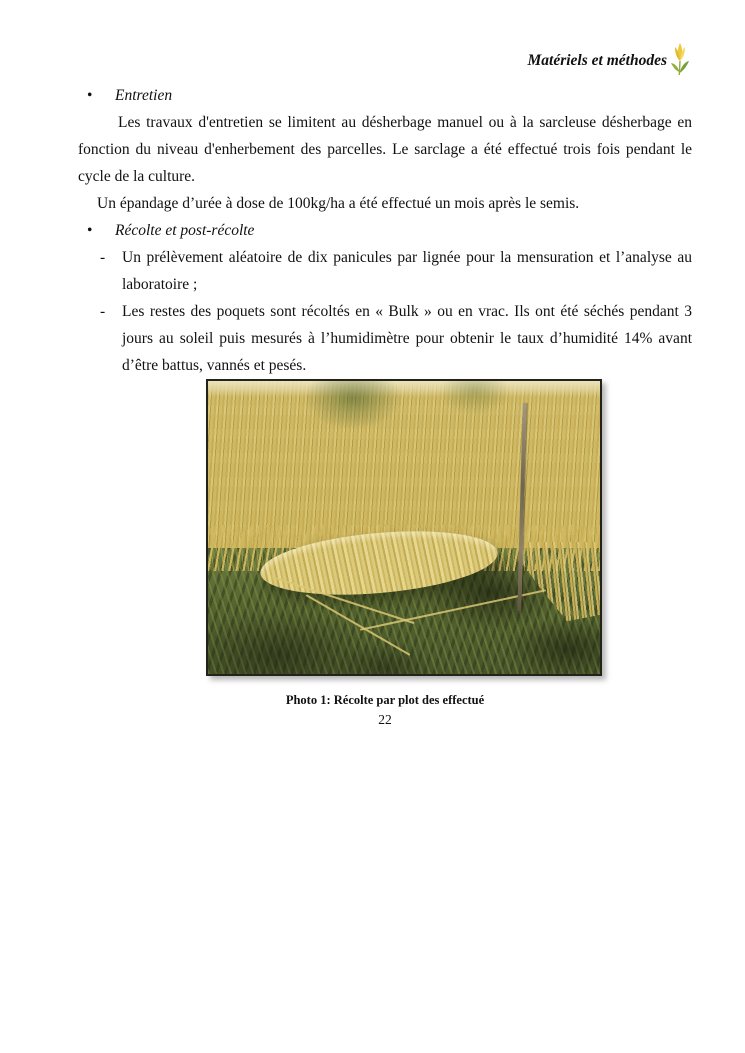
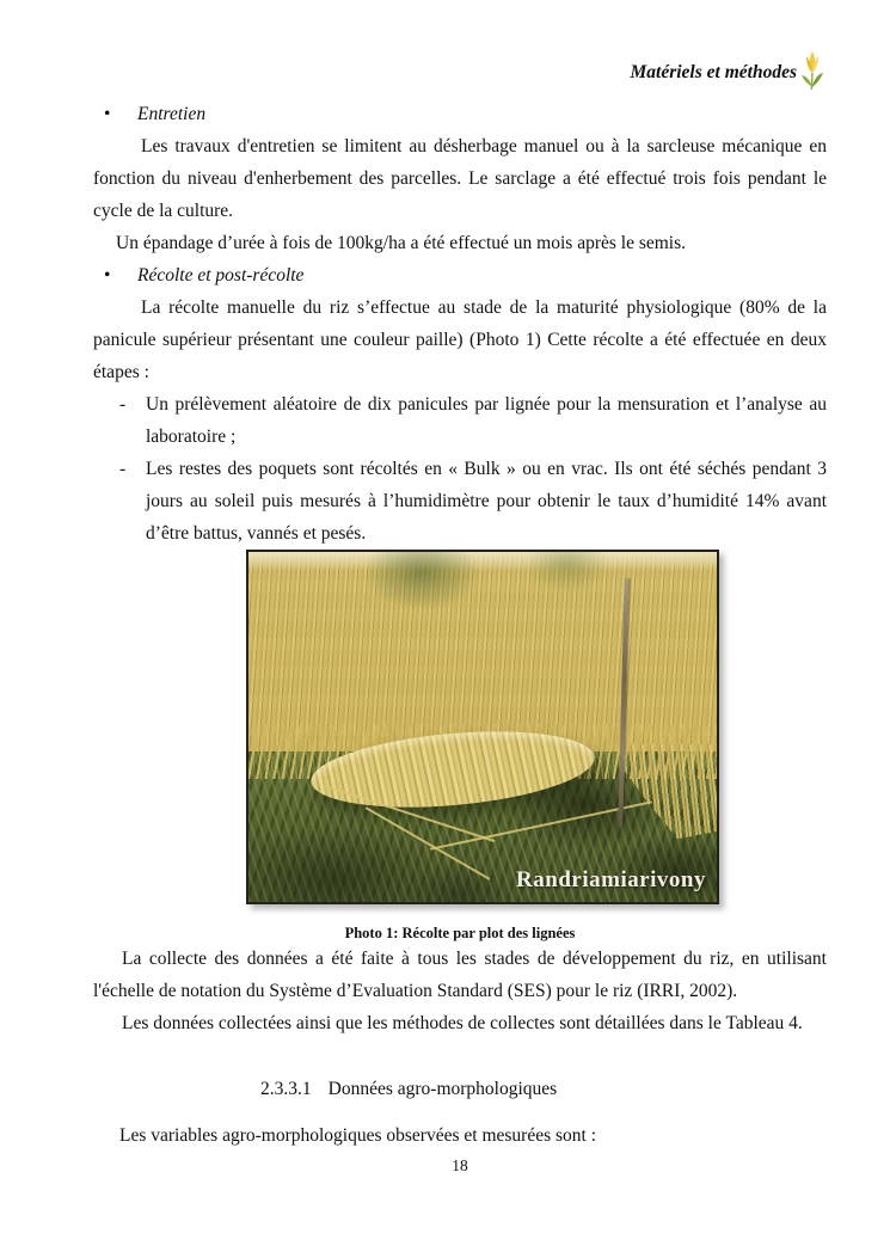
  Matériels et méthodes
  •
  Entretien
- Les travaux d'entretien se limitent au désherbage manuel ou à la sarcleuse désherbage en fonction du niveau d'enherbement des parcelles. Le sarclage a été effectué trois fois pendant le cycle de la culture.
+ Les travaux d'entretien se limitent au désherbage manuel ou à la sarcleuse mécanique en fonction du niveau d'enherbement des parcelles. Le sarclage a été effectué trois fois pendant le cycle de la culture.
- Un épandage d’urée à dose de 100kg/ha a été effectué un mois après le semis.
+ Un épandage d’urée à fois de 100kg/ha a été effectué un mois après le semis.
  •
  Récolte et post-récolte
+ La récolte manuelle du riz s’effectue au stade de la maturité physiologique (80% de la panicule supérieur présentant une couleur paille) (Photo 1) Cette récolte a été effectuée en deux étapes :
  -
  Un prélèvement aléatoire de dix panicules par lignée pour la mensuration et l’analyse au laboratoire ;
  -
  Les restes des poquets sont récoltés en « Bulk » ou en vrac. Ils ont été séchés pendant 3 jours au soleil puis mesurés à l’humidimètre pour obtenir le taux d’humidité 14% avant d’être battus, vannés et pesés.
+ Randriamiarivony
- Photo 1: Récolte par plot des effectué
+ Photo 1: Récolte par plot des lignées
+ La collecte des données a été faite à tous les stades de développement du riz, en utilisant l'échelle de notation du Système d’Evaluation Standard (SES) pour le riz (IRRI, 2002).
+ Les données collectées ainsi que les méthodes de collectes sont détaillées dans le Tableau 4.
+ 2.3.3.1 Données agro-morphologiques
+ Les variables agro-morphologiques observées et mesurées sont :
- 22
+ 18
